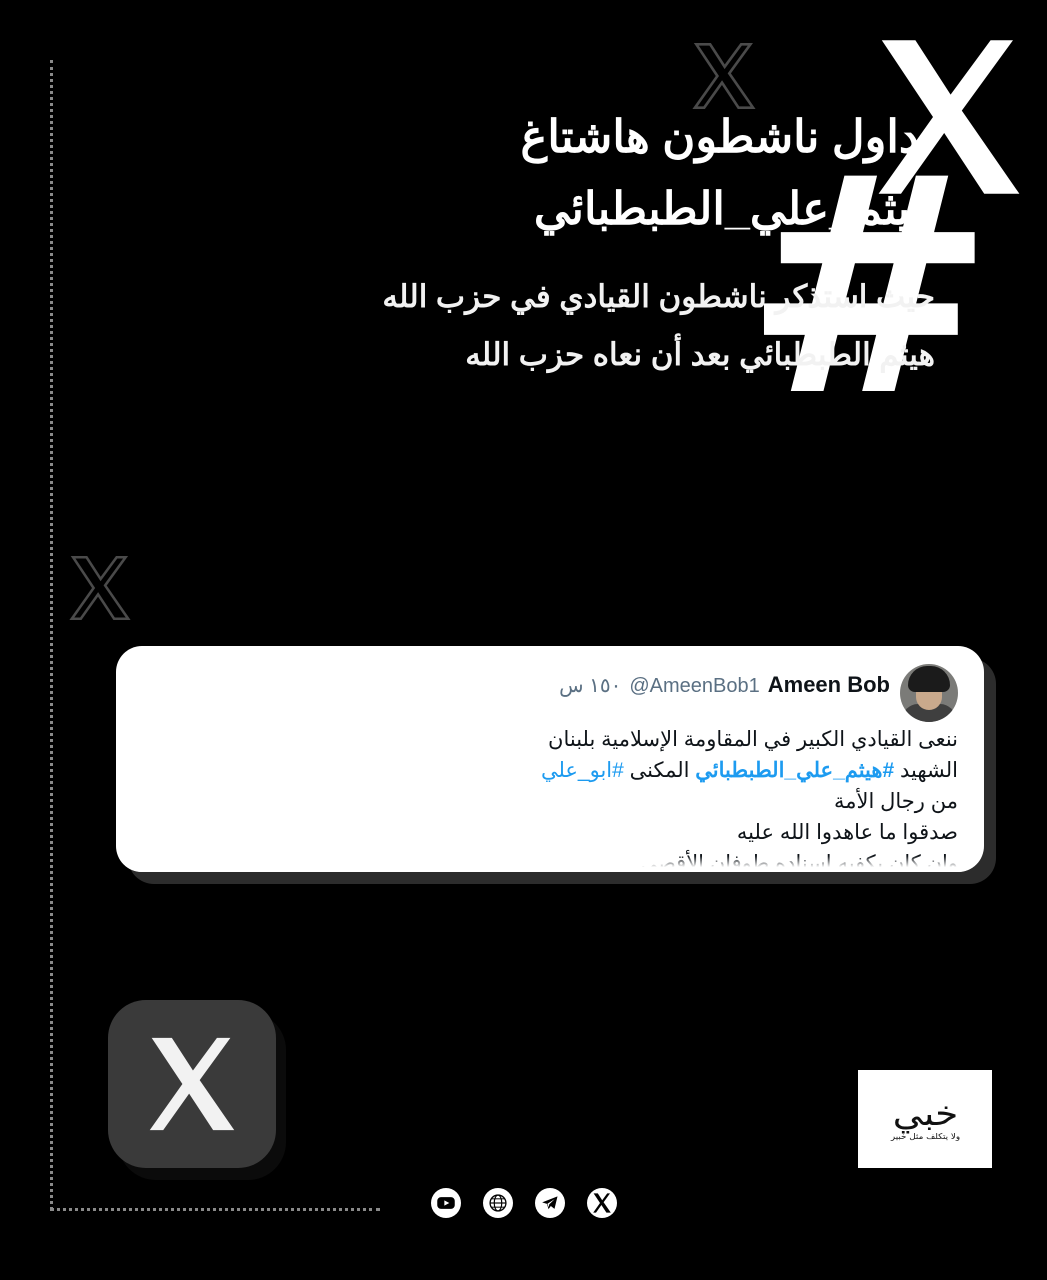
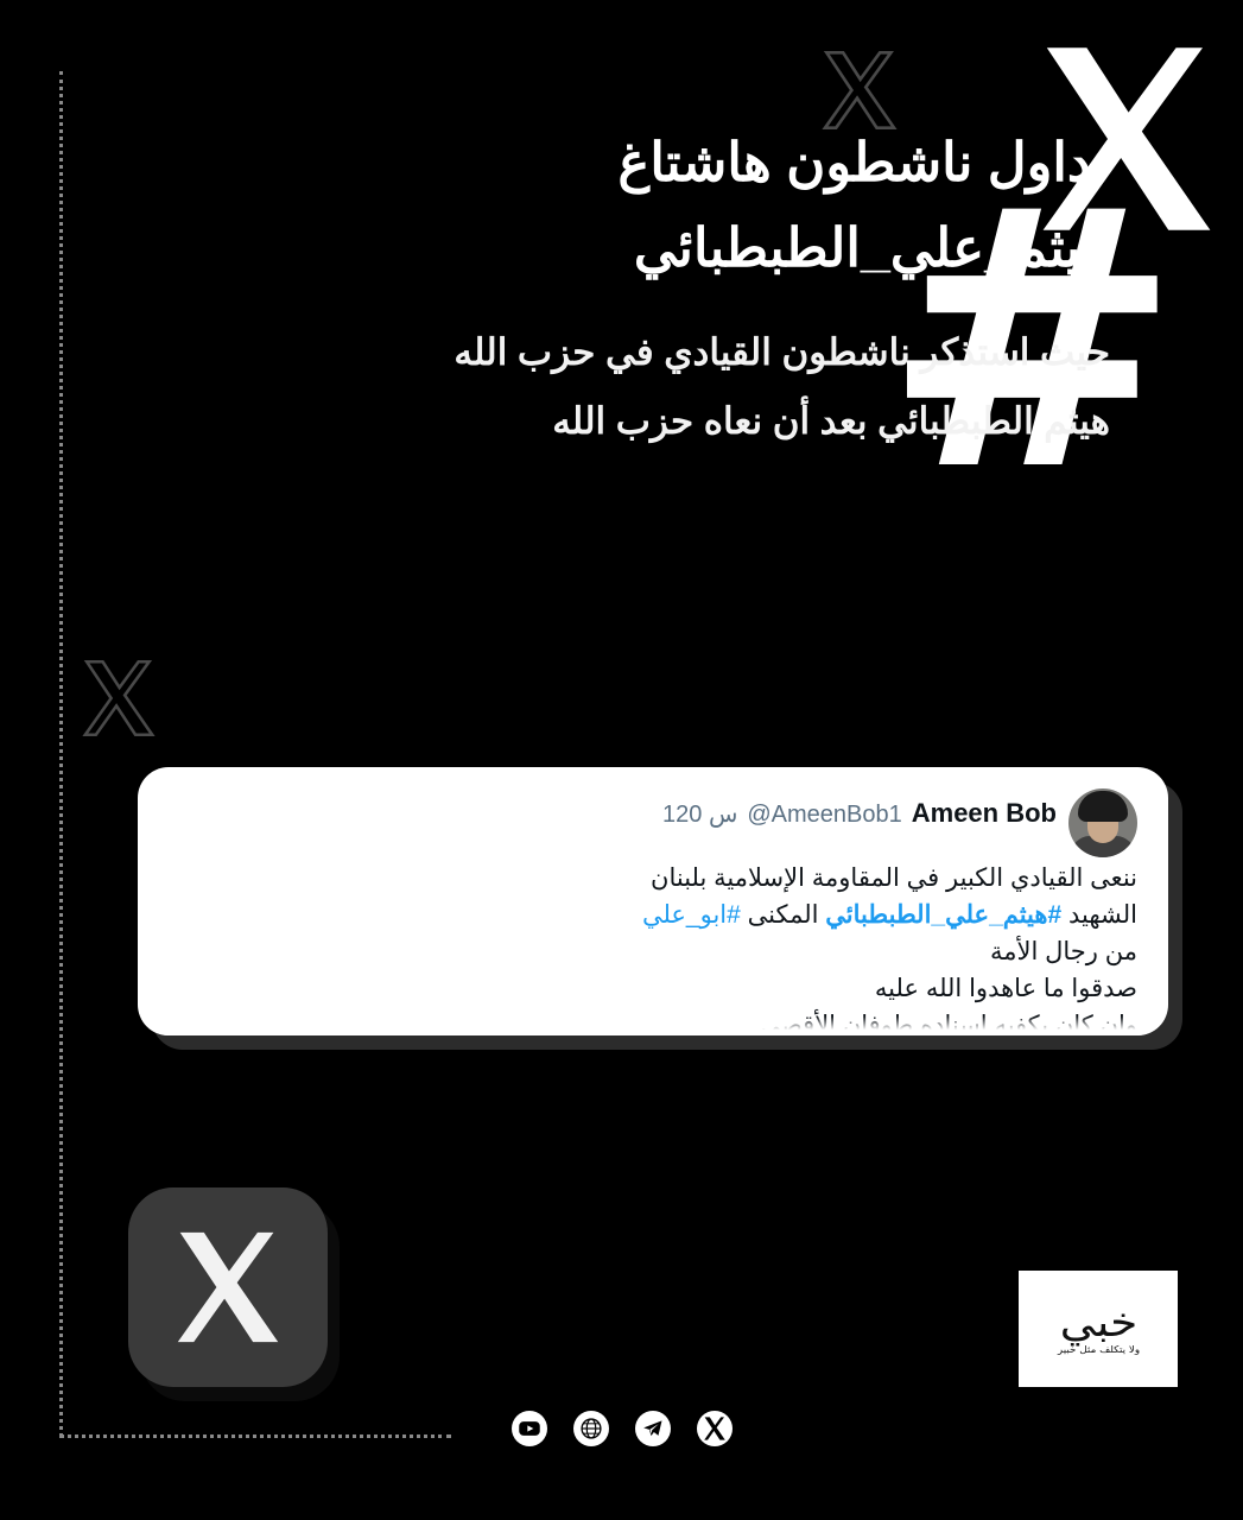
  #
  تداول ناشطون هاشتاغ
  هيثم_علي_الطبطبائي
  حث اسذكر ناشطون القيادي في حزب الله
  هيثم الططبائي بعد أن نعاه حزب الله
  Ameen Bob
  @AmeenBob1
- ١٥٠ س
+ 120 س
  ننعى القيادي الكبير في المقاومة الإسلامية بلبنان
  الشهيد #هيثم_علي_الطبطبائي المكنى #ابو_علي
  من رجال الأمة
  صدقوا ما عاهدوا الله عليه
  خبي
  ولا يتكلف مثل خبير
